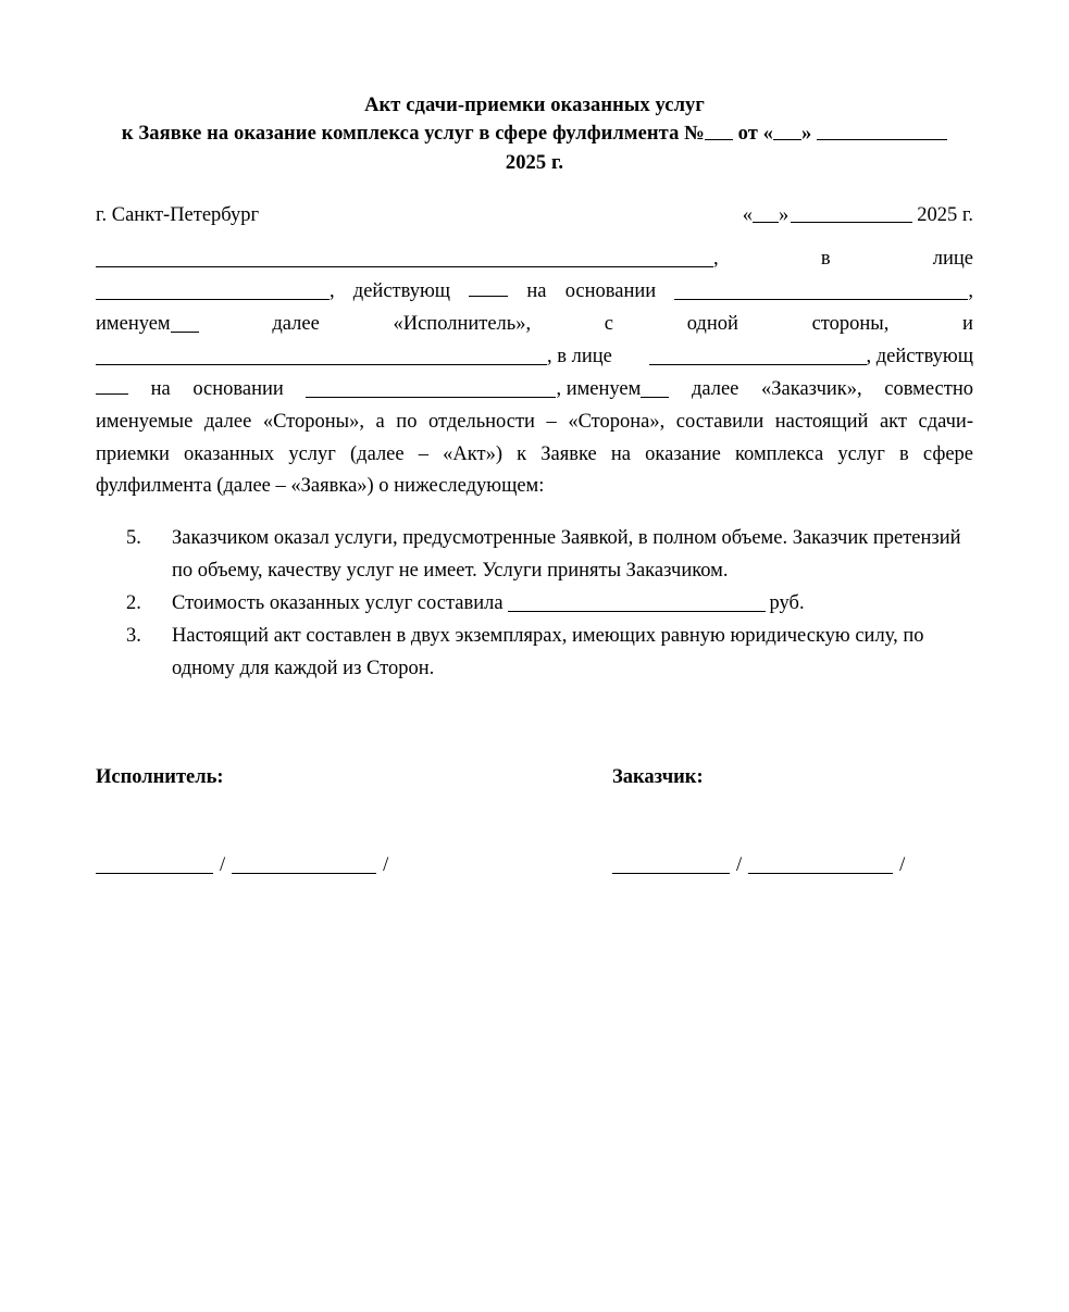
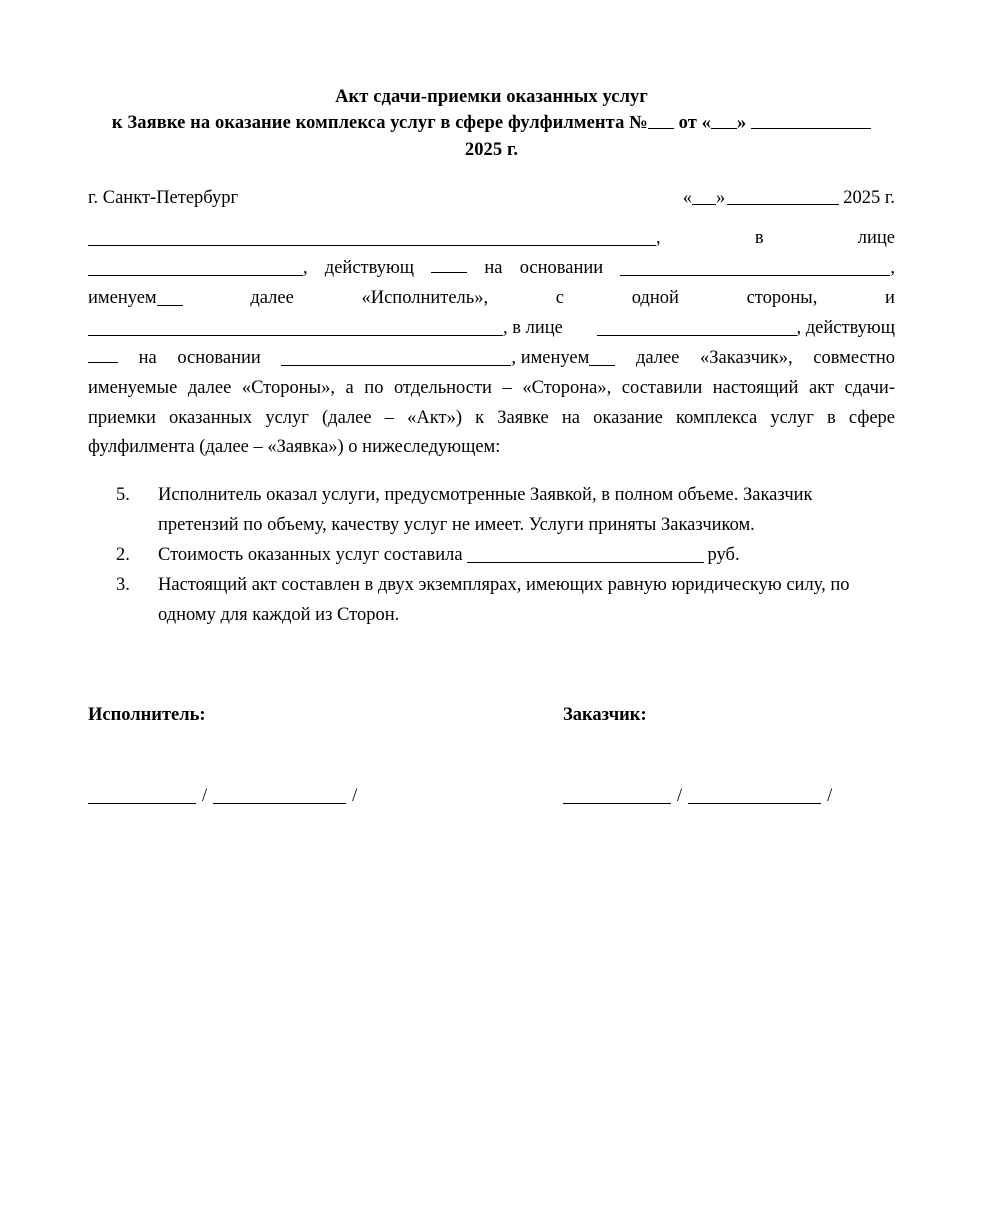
  Акт сдачи-приемки оказанных услуг
  к Заявке на оказание комплекса услуг в сфере фулфилмента № от « »
  2025 г.
  г. Санкт-Петербург
  « » 2025 г.
  ,
  в
  лице
  ,
  действующ
  на
  основании
  ,
  именуем
  далее
  «Исполнитель»,
  с
  одной
  стороны,
  и
  , в лице
  , действующ
  на
  основании
  , именуем
  далее
  «Заказчик»,
  совместно
  именуемые далее «Стороны», а по отдельности – «Сторона», составили настоящий акт сдачи-приемки оказанных услуг (далее – «Акт») к Заявке на оказание комплекса услуг в сфере фулфилмента (далее – «Заявка») о нижеследующем:
  5.
- Заказчиком оказал услуги, предусмотренные Заявкой, в полном объеме. Заказчик претензий по объему, качеству услуг не имеет. Услуги приняты Заказчиком.
+ Исполнитель оказал услуги, предусмотренные Заявкой, в полном объеме. Заказчик претензий по объему, качеству услуг не имеет. Услуги приняты Заказчиком.
  2.
  Стоимость оказанных услуг составила руб.
  3.
  Настоящий акт составлен в двух экземплярах, имеющих равную юридическую силу, по одному для каждой из Сторон.
  Исполнитель:
  / /
  Заказчик:
  / /
